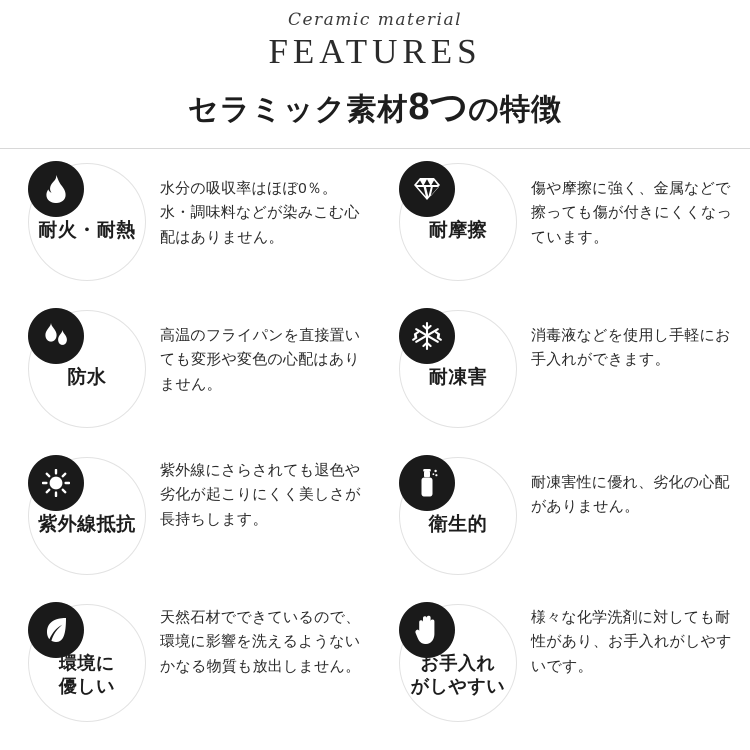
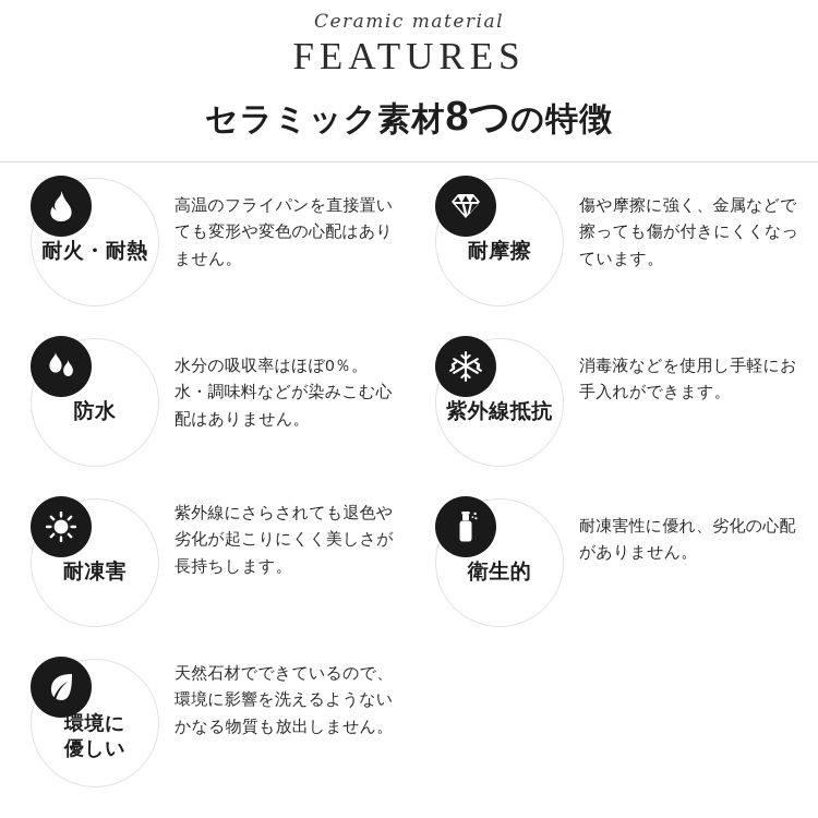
  Ceramic material
  FEATURES
  セラミック素材8つの特徴
  耐火・耐熱
- 水分の吸収率はほぼ0％。水・調味料などが染みこむ心配はありません。
+ 高温のフライパンを直接置いても変形や変色の心配はありません。
  耐摩擦
  傷や摩擦に強く、金属などで擦っても傷が付きにくくなっています。
  防水
- 高温のフライパンを直接置いても変形や変色の心配はありません。
+ 水分の吸収率はほぼ0％。水・調味料などが染みこむ心配はありません。
- 耐凍害
+ 紫外線抵抗
  消毒液などを使用し手軽にお手入れができます。
- 紫外線抵抗
+ 耐凍害
  紫外線にさらされても退色や劣化が起こりにくく美しさが長持ちします。
  衛生的
  耐凍害性に優れ、劣化の心配がありません。
  環境に
  優しい
  天然石材でできているので、環境に影響を洗えるようないかなる物質も放出しません。
- お手入れ
- がしやすい
- 様々な化学洗剤に対しても耐性があり、お手入れがしやすいです。
